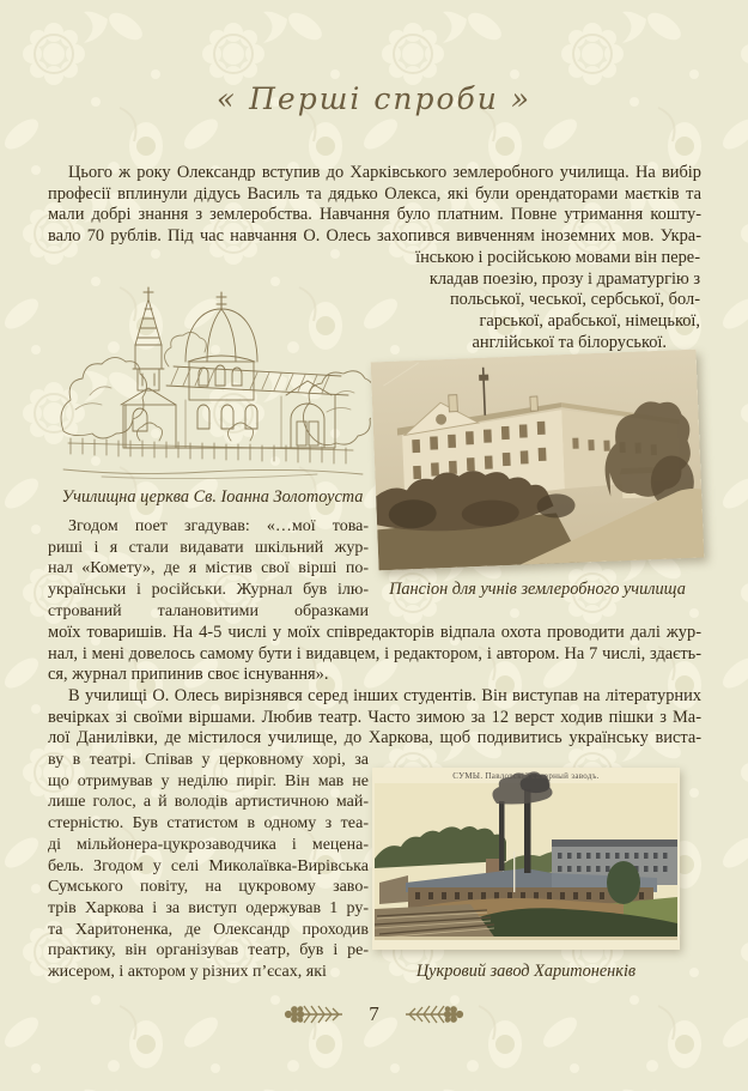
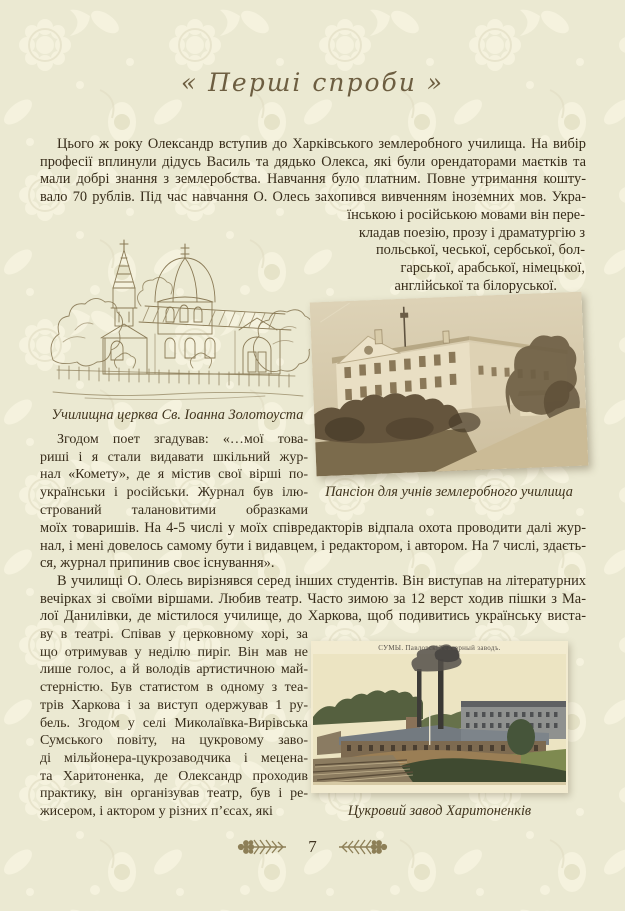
  « Перші спроби »
  Цього ж року Олександр вступив до Харківського землеробного училища. На вибір
  професії вплинули дідусь Василь та дядько Олекса, які були орендаторами маєтків та
  мали добрі знання з землеробства. Навчання було платним. Повне утримання кошту-
  вало 70 рублів. Під час навчання О. Олесь захопився вивченням іноземних мов. Укра-
  їнською і російською мовами він пере-
  кладав поезію, прозу і драматургію з
  польської, чеської, сербської, бол-
  гарської, арабської, німецької,
  англійської та білоруської.
  Училищна церква Св. Іоанна Золотоуста
  Пансіон для учнів землеробного училища
  Згодом поет згадував: «…мої това-
  риші і я стали видавати шкільний жур-
  нал «Комету», де я містив свої вірші по-
  українськи і російськи. Журнал був ілю-
  стрований талановитими образками
  моїх товаришів. На 4-5 числі у моїх співредакторів відпала охота проводити далі жур-
  нал, і мені довелось самому бути і видавцем, і редактором, і автором. На 7 числі, здаєть-
  ся, журнал припинив своє існування».
  В училищі О. Олесь вирізнявся серед інших студентів. Він виступав на літературних
  вечірках зі своїми віршами. Любив театр. Часто зимою за 12 верст ходив пішки з Ма-
  лої Данилівки, де містилося училище, до Харкова, щоб подивитись українську виста-
  ву в театрі. Співав у церковному хорі, за
  що отримував у неділю пиріг. Він мав не
  лише голос, а й володів артистичною май-
  стерністю. Був статистом в одному з теа-
- ді мільйонера-цукрозаводчика і мецена-
+ трів Харкова і за виступ одержував 1 ру-
  бель. Згодом у селі Миколаївка-Вирівська
  Сумського повіту, на цукровому заво-
- трів Харкова і за виступ одержував 1 ру-
+ ді мільйонера-цукрозаводчика і мецена-
  та Харитоненка, де Олександр проходив
  практику, він організував театр, був і ре-
  жисером, і актором у різних п’єсах, які
  СУМЫ. Павловскій сахарный заводъ.
  Цукровий завод Харитоненків
  7
